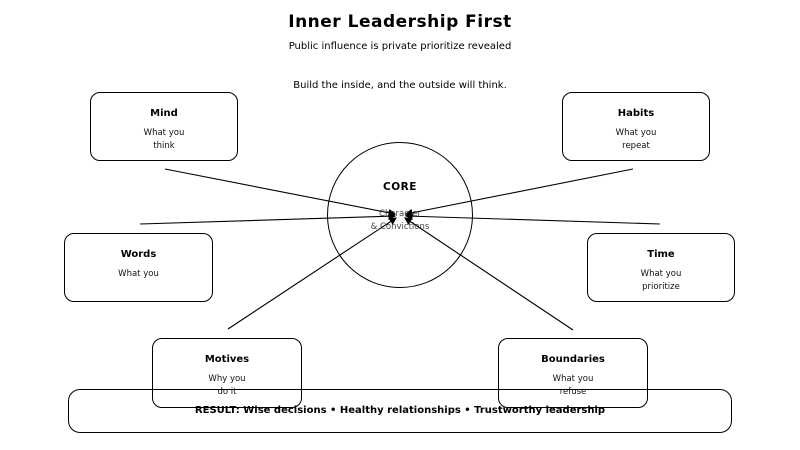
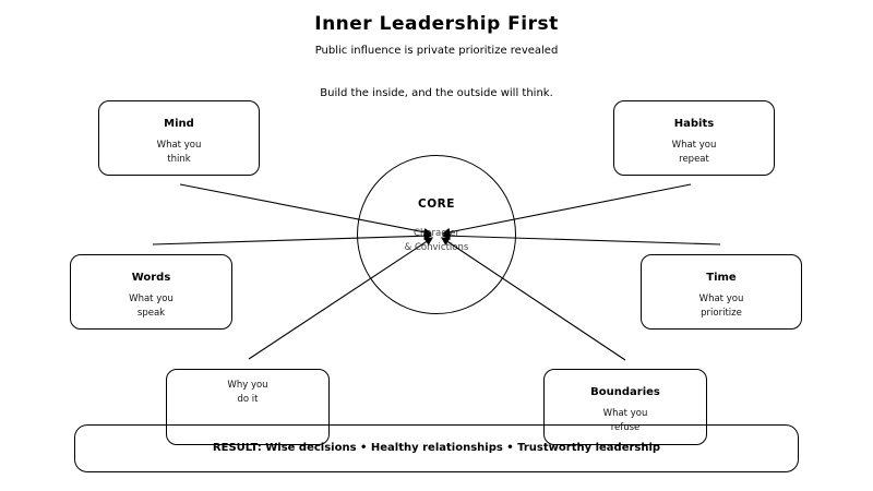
  Inner Leadership First
  Public influence is private prioritize revealed
  Build the inside, and the outside will think.
  CORE
  Chrater
  &onvictions
  Mind
  What you
  think
  Habits
  What you
  repeat
  Words
  What you
+ speak
  Time
  What you
  prioritize
- Motives
  Why you
  do it
  Boundaries
  What you
  refuse
  RESULT: Wise decisions • Healthy relationships • Trustworthy leadership
